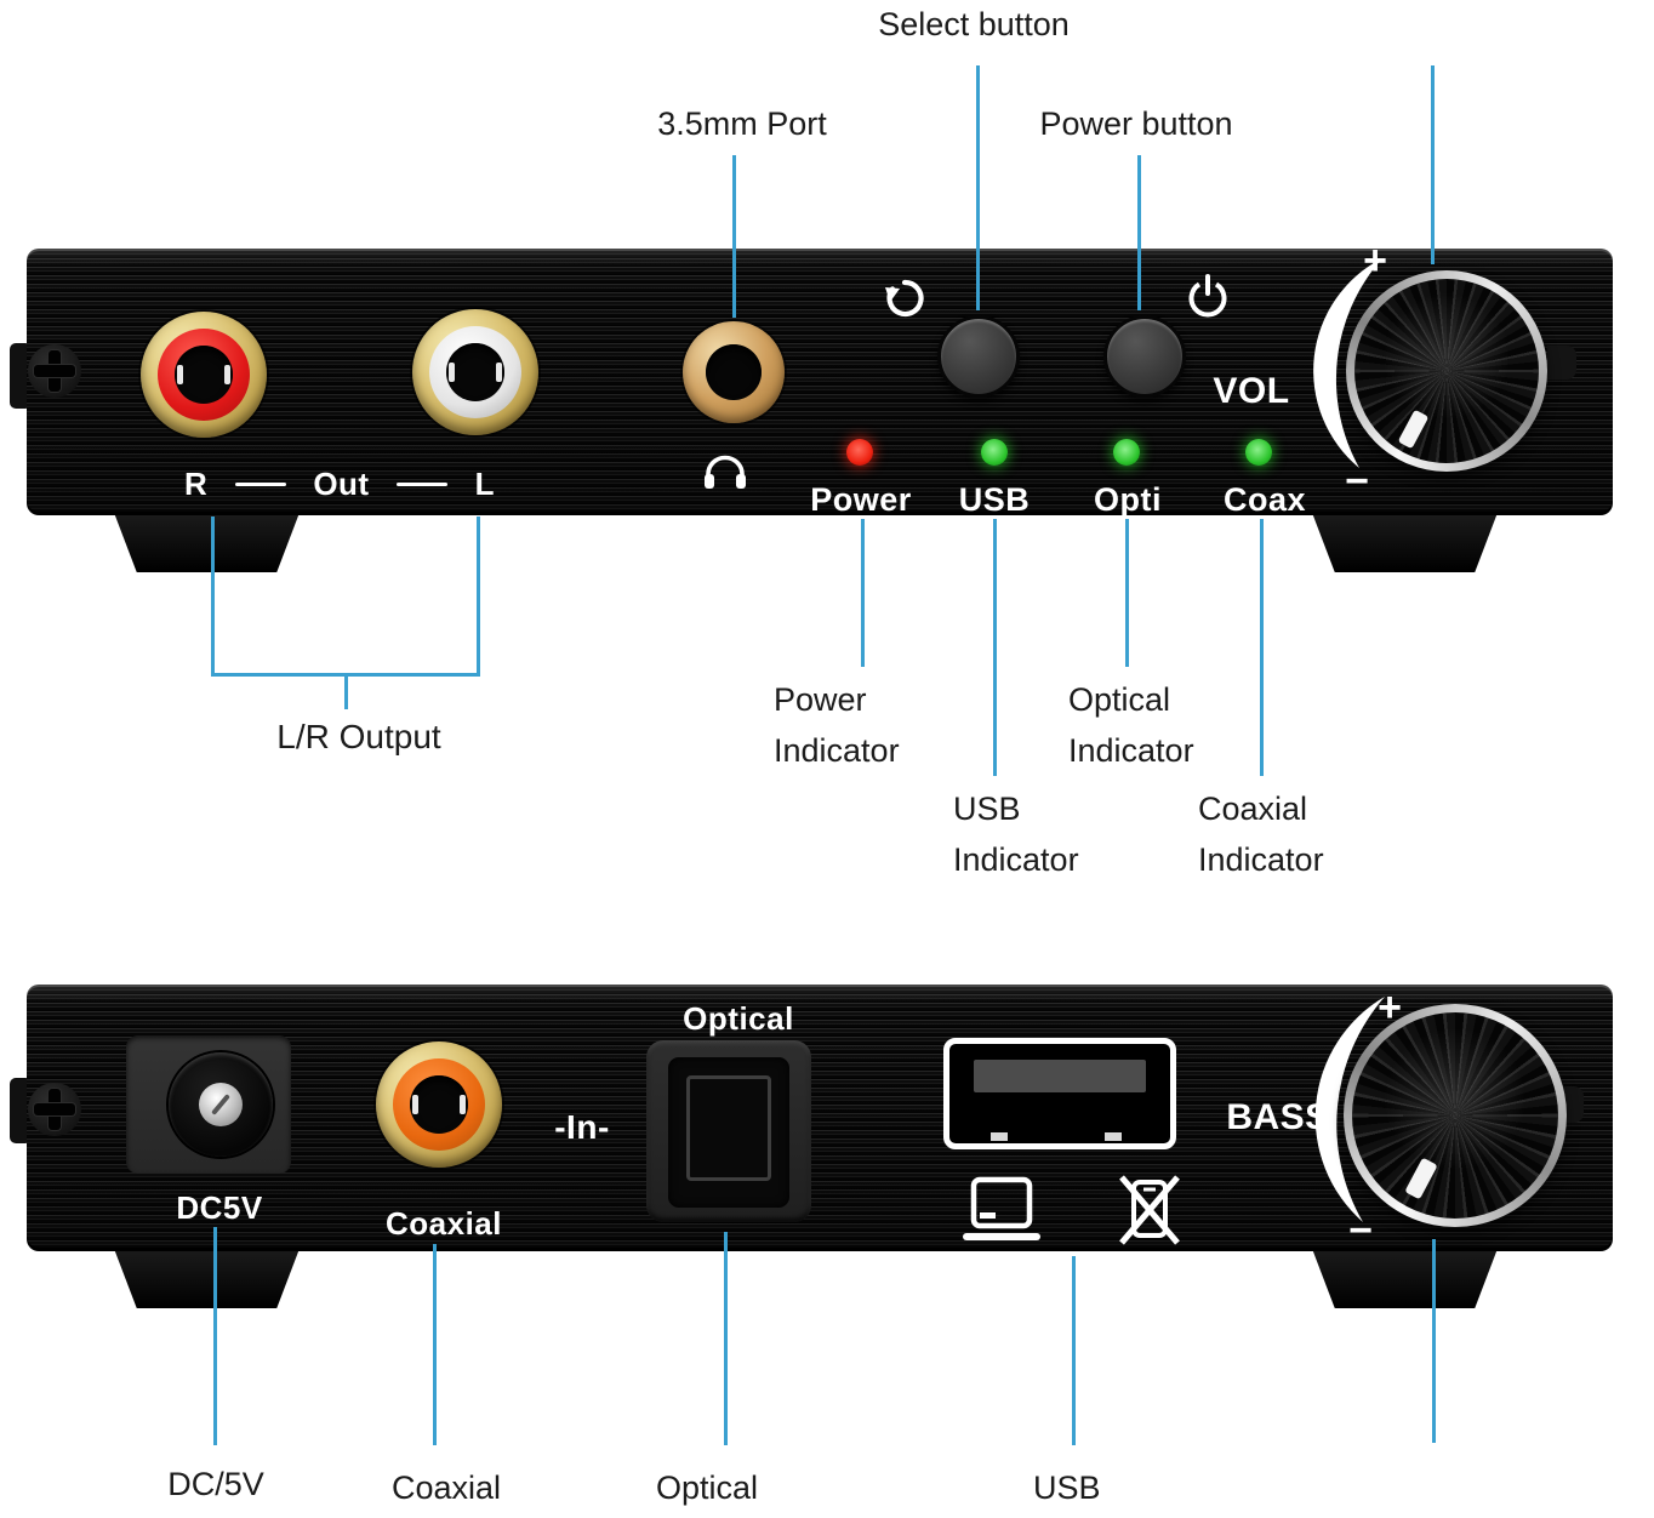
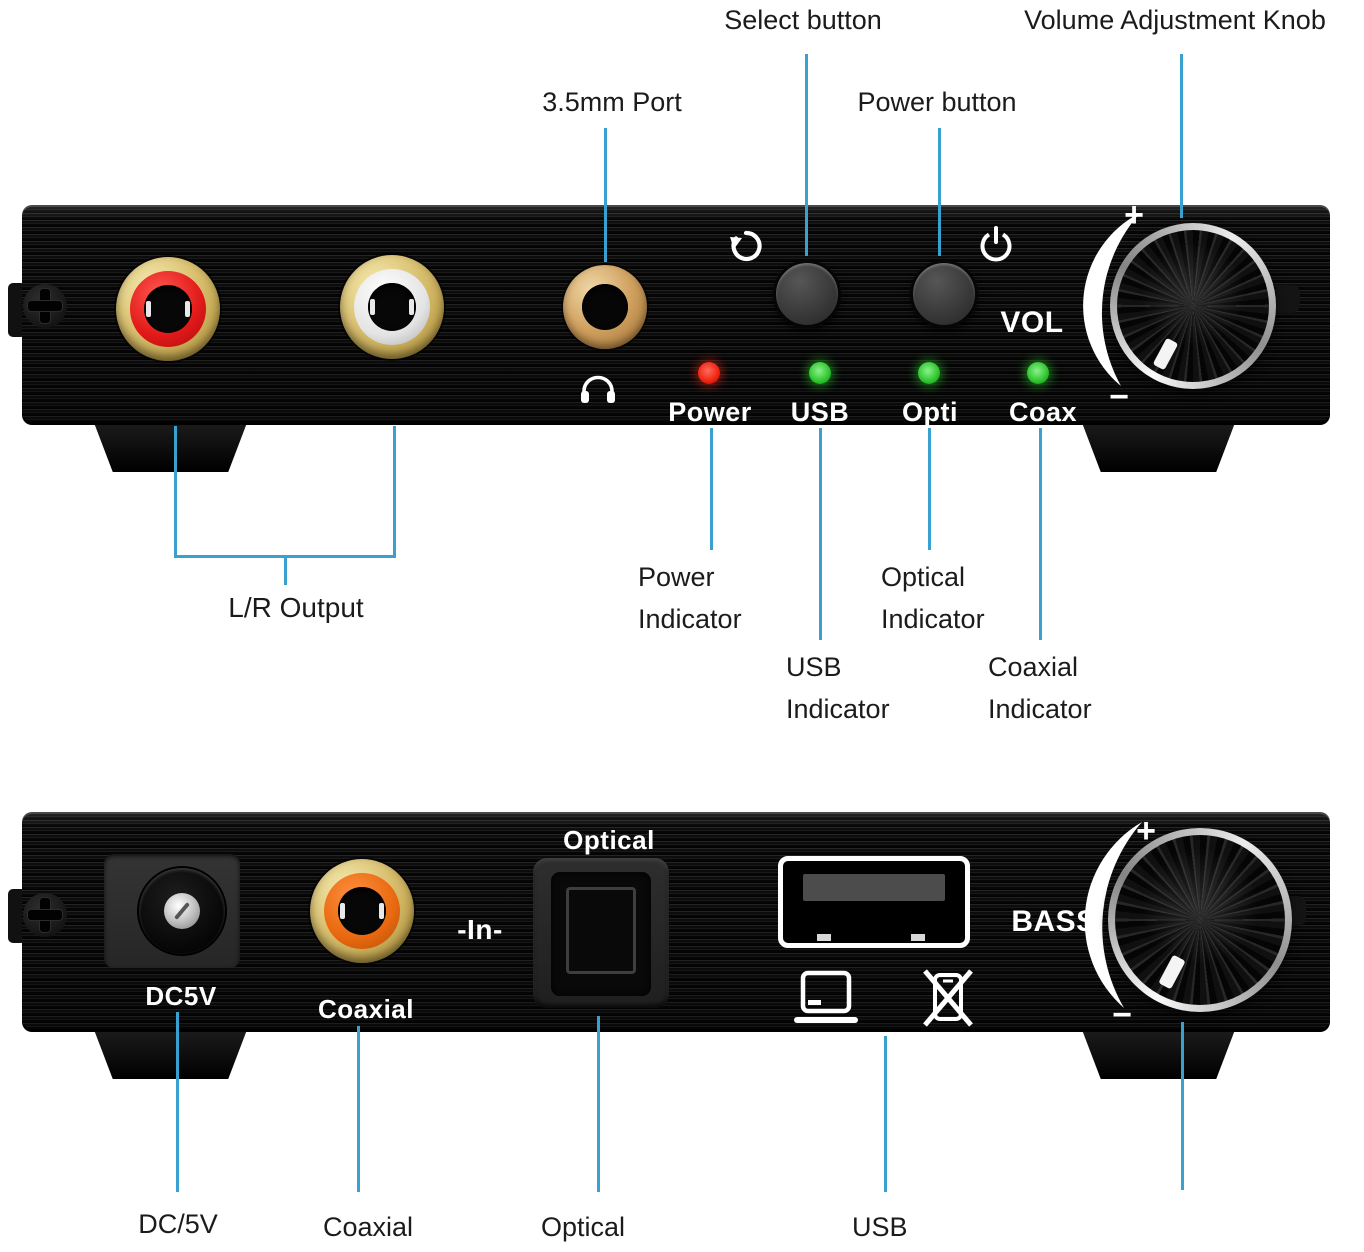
  Select button
+ Volume Adjustment Knob
  3.5mm Port
  Power button
- R
- Out
- L
  Power
  USB
  Opti
  Coax
  VOL
  +
  −
  L/R Output
  Power
  Indicator
  Optical
  Indicator
  USB
  Indicator
  Coaxial
  Indicator
  DC5V
  Coaxial
  -In-
  Optical
  BAS
  +
  −
  DC/5V
  Coaxial
  Optical
  USB
